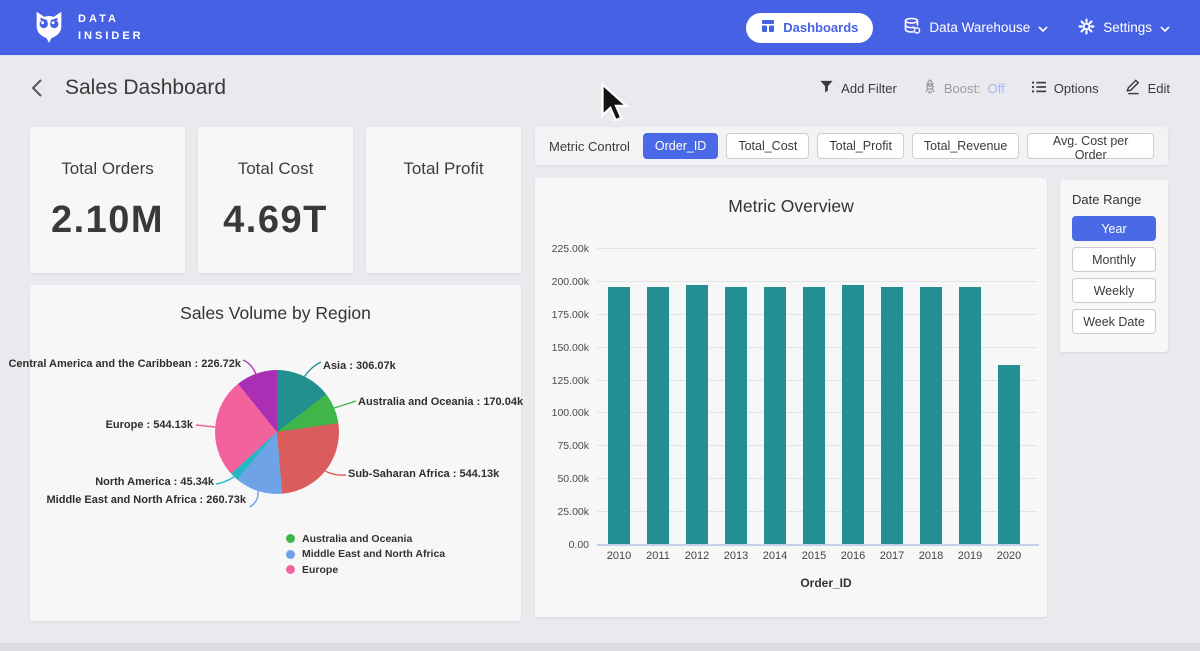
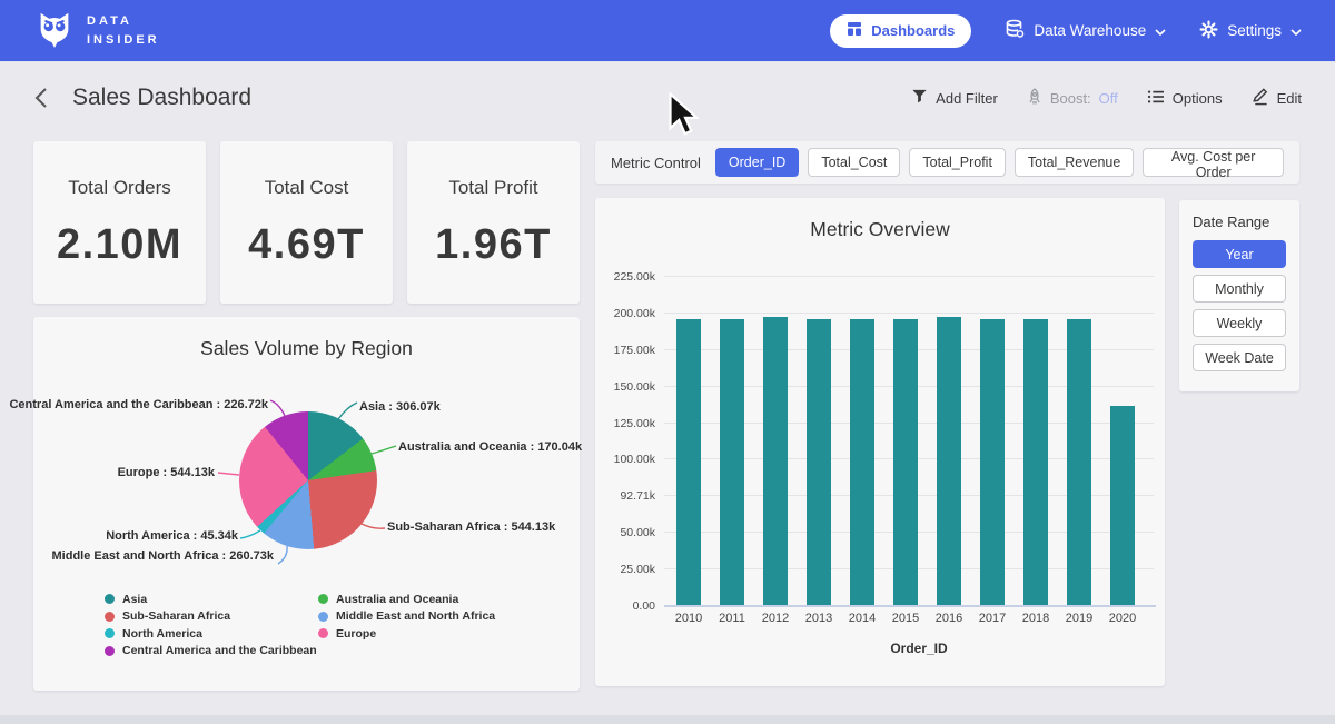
  DATA
  INSIDER
  Dashboards
  Data Warehouse
  Settings
  Sales Dashboard
  Add Filter
  Boost:
  Off
  Options
  Edit
  Total Orders
  2.10M
  Total Cost
  4.69T
  Total Profit
+ 1.96T
  Metric Control
  Order_ID
  Total_Cost
  Total_Profit
  Total_Revenue
  Avg. Cost per Order
  Sales Volume by Region
  Central America and the Caribbean : 226.72k
  Asia : 306.07k
  Australia and Oceania : 170.04k
  Europe : 544.13k
  Sub-Saharan Africa : 544.13k
  North America : 45.34k
  Middle East and North Africa : 260.73k
+ Asia
+ Sub-Saharan Africa
+ North America
+ Central America and the Caribbean
  Australia and Oceania
  Middle East and North Africa
  Europe
  Metric Overview
  0.00
  25.00k
  50.00k
- 75.00k
+ 92.71k
  100.00k
  125.00k
  150.00k
  175.00k
  200.00k
  225.00k
  2010
  2011
  2012
  2013
  2014
  2015
  2016
  2017
  2018
  2019
  2020
  Order_ID
  Date Range
  Year
  Monthly
  Weekly
  Week Date
